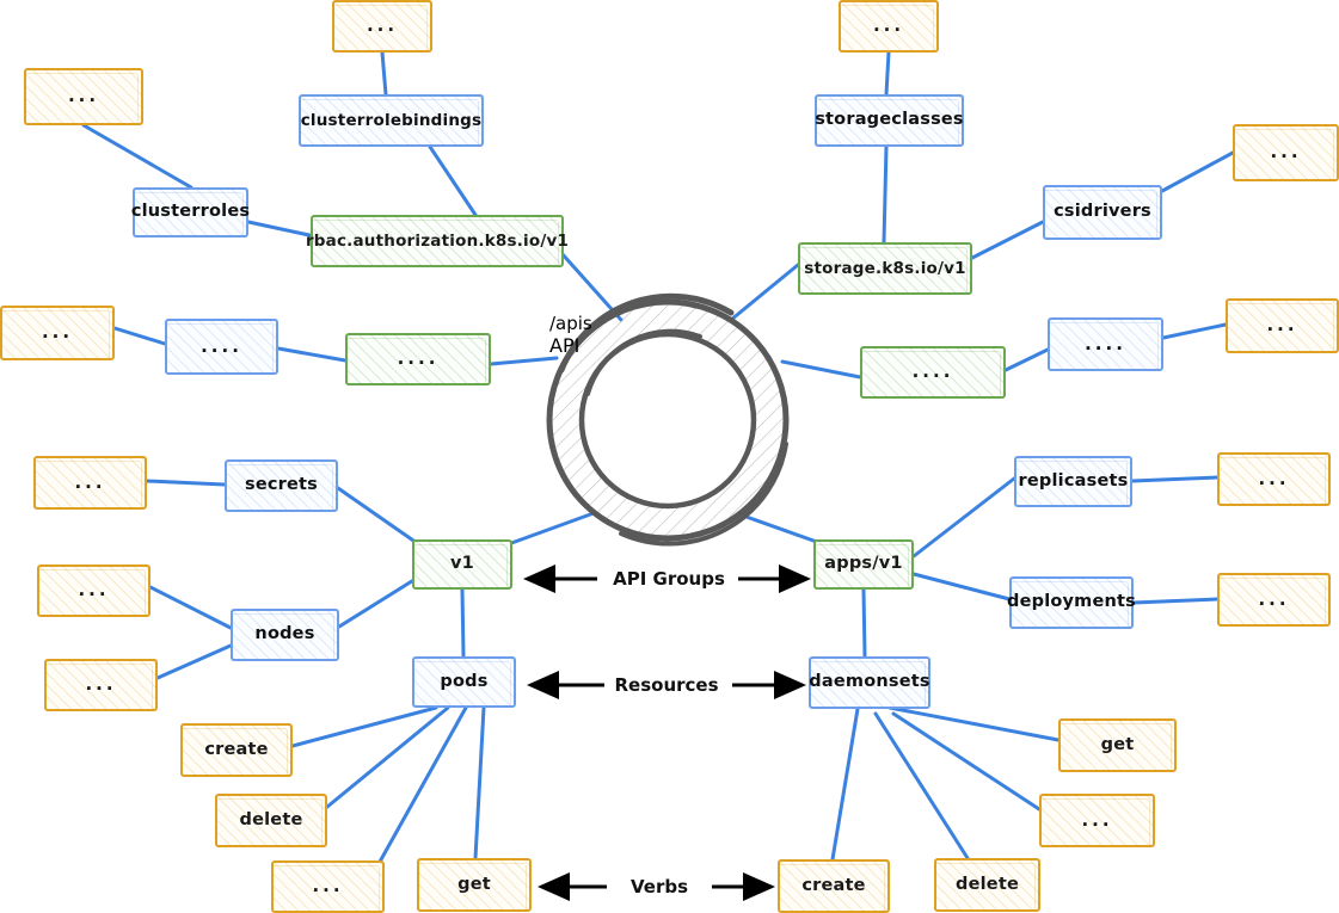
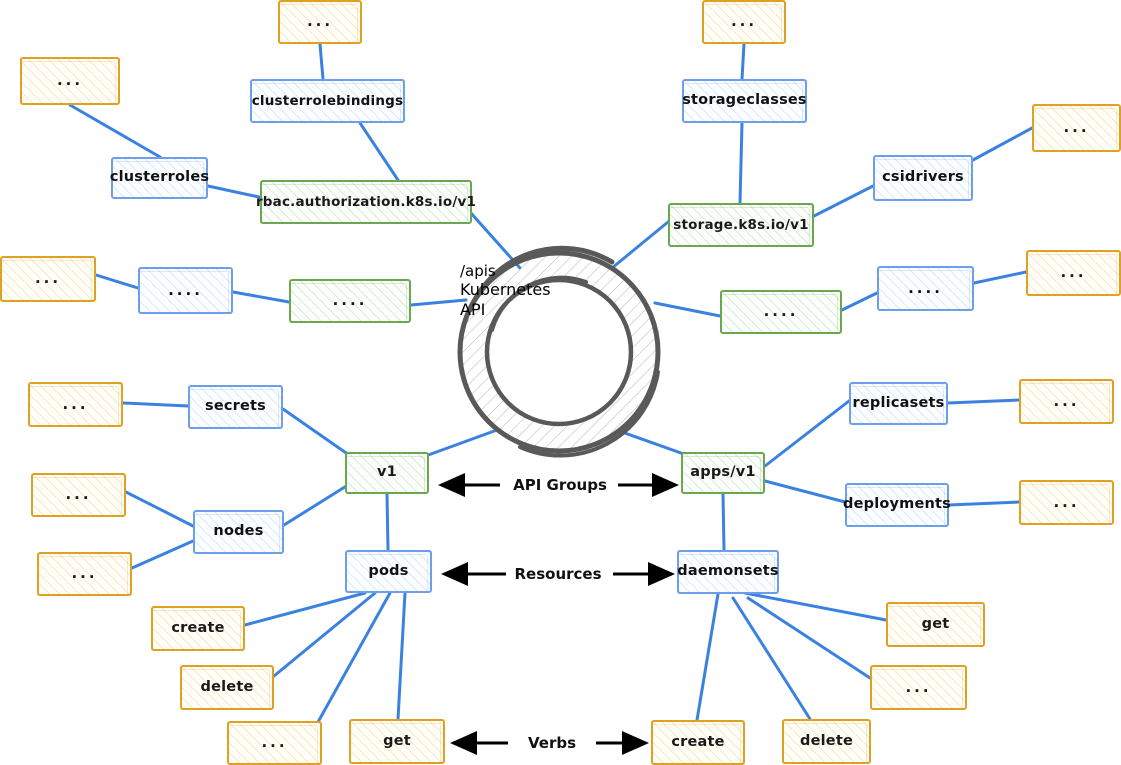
  /apis
+ Kubernetes
  API
  API Groups
  Resources
  Verbs
  ...
  ...
  clusterrolebindings
  clusterroles
  rbac.authorization.k8s.io/v1
  ...
  storageclasses
  ...
  csidrivers
  storage.k8s.io/v1
  ...
  ....
  ....
  ....
  ....
  ...
  ...
  secrets
  replicasets
  ...
  v1
  apps/v1
  ...
  nodes
  deployments
  ...
  ...
  pods
  daemonsets
  get
  create
  ...
  delete
  ...
  get
  create
  delete
